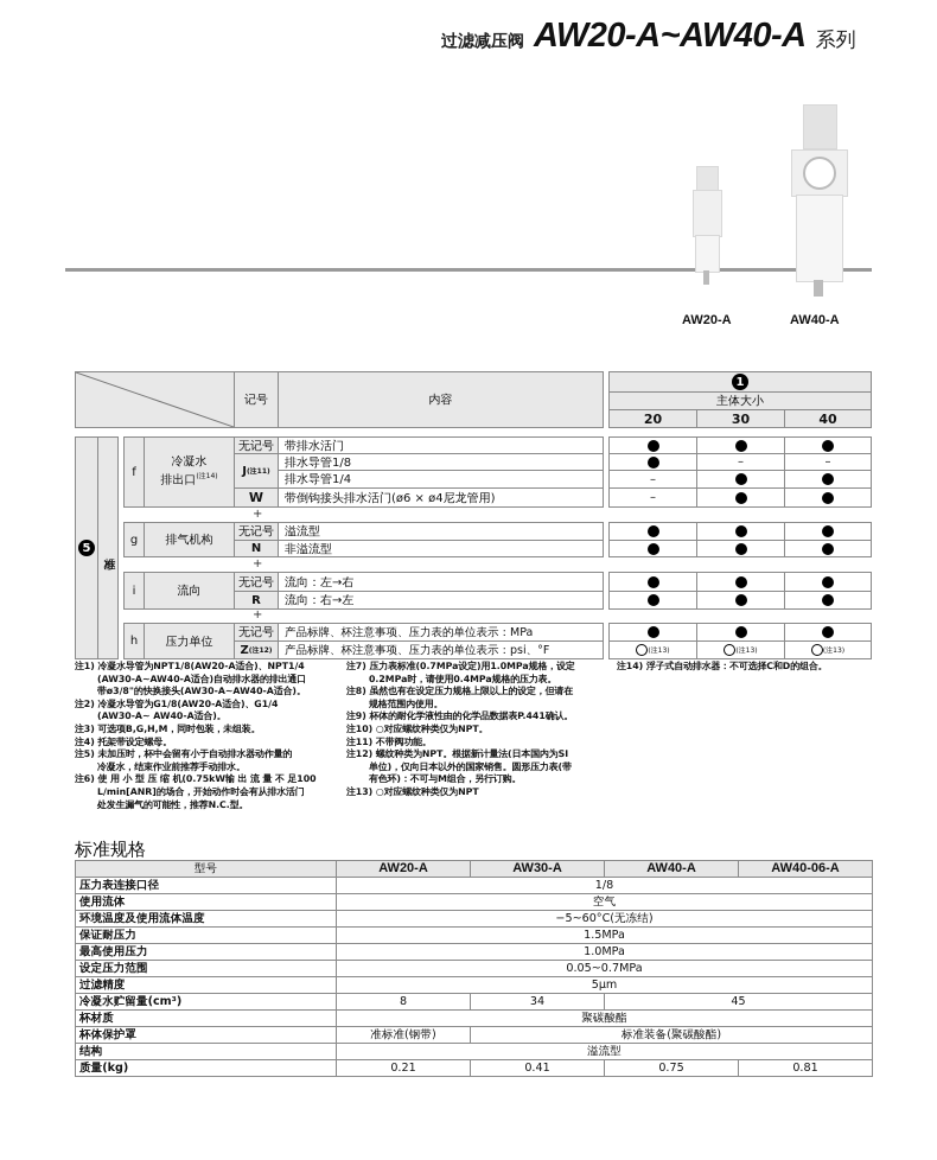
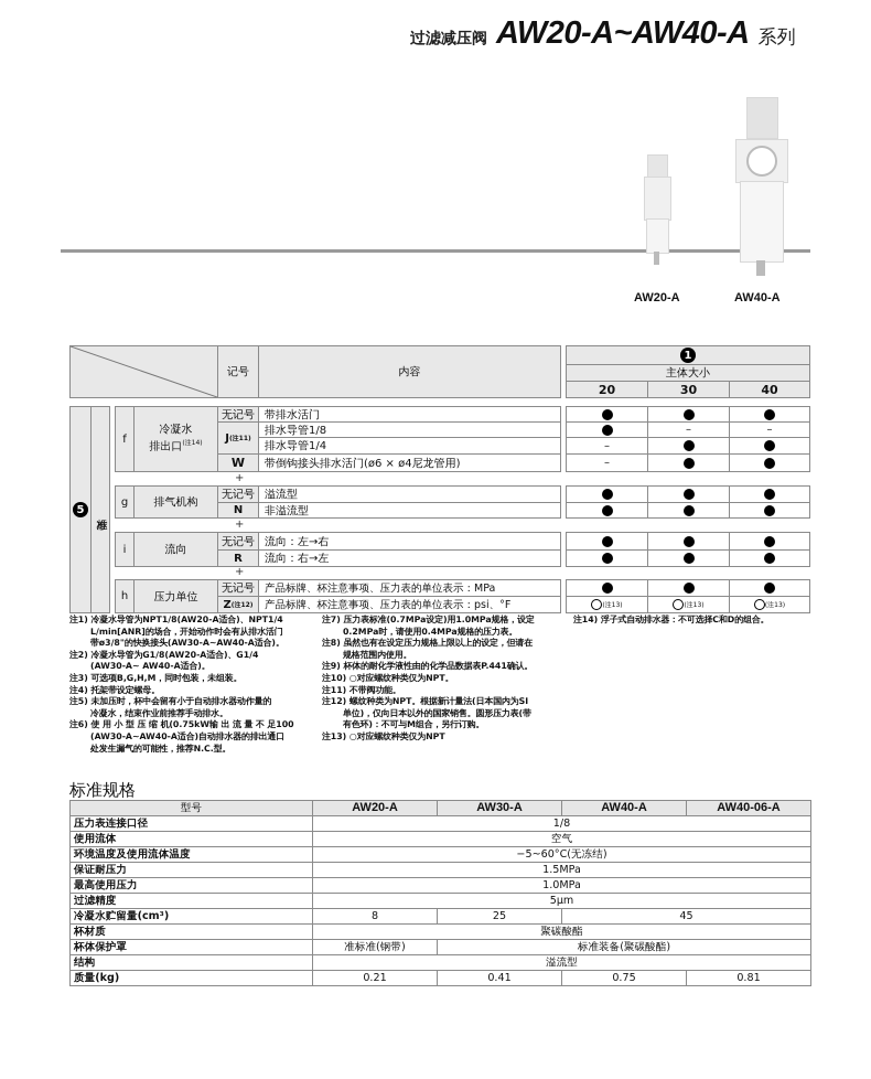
  过滤减压阀
  AW20-A~AW40-A
  系列
  AW20-A
  AW40-A
  记号
  内容
  1
  主体大小
  20
  30
  40
  5
  f
  冷凝水
  无记号
  J
  W
  带排水活门
  排水导管1/8
  排水导管1/4
  带倒钩接头排水活门(ø6 × ø4尼龙管用)
  +
  g
  排气机构
  无记号
  N
  溢流型
  非溢流型
  +
  i
  流向
  无记号
  R
  流向：左→右
  流向：右→左
  +
  h
  压力单位
  无记号
  Z
  产品标牌、杯注意事项、压力表的单位表示：MPa
  产品标牌、杯注意事项、压力表的单位表示：psi、°F
  –
  –
  –
  –
  注1) 冷凝水导管为NPT1/8(AW20-A适合)、NPT1/4
- (AW30-A~AW40-A适合)自动排水器的排出通口
+ L/min[ANR]的场合，开始动作时会有从排水活门
  带ø3/8"的快换接头(AW30-A~AW40-A适合)。
  注2) 冷凝水导管为G1/8(AW20-A适合)、G1/4
  (AW30-A~ AW40-A适合)。
  注3) 可选项B,G,H,M，同时包装，未组装。
  注4) 托架带设定螺母。
  注5) 未加压时，杯中会留有小于自动排水器动作量的
  冷凝水，结束作业前推荐手动排水。
  注6) 使 用 小 型 压 缩 机(0.75kW输 出 流 量 不 足100
- L/min[ANR]的场合，开始动作时会有从排水活门
+ (AW30-A~AW40-A适合)自动排水器的排出通口
  处发生漏气的可能性，推荐N.C.型。
  注7) 压力表标准(0.7MPa设定)用1.0MPa规格，设定
  0.2MPa时，请使用0.4MPa规格的压力表。
  注8) 虽然也有在设定压力规格上限以上的设定，但请在
  规格范围内使用。
  注9) 杯体的耐化学液性由的化学品数据表P.441确认。
  注10) ○对应螺纹种类仅为NPT。
  注11) 不带阀功能。
  注12) 螺纹种类为NPT。根据新计量法(日本国内为SI
  单位)，仅向日本以外的国家销售。圆形压力表(带
  有色环)：不可与M组合，另行订购。
  注13) ○对应螺纹种类仅为NPT
  注14) 浮子式自动排水器：不可选择C和D的组合。
  标准规格
  型号	AW20-A	AW30-A	AW40-A	AW40-06-A
  压力表连接口径	1/8
  使用流体	空气
  环境温度及使用流体温度	−5~60°C(无冻结)
  保证耐压力	1.5MPa
  最高使用压力	1.0MPa
- 设定压力范围	0.05~0.7MPa
  过滤精度	5μm
- 冷凝水贮留量(cm³)	8	34	45
+ 冷凝水贮留量(cm³)	8	25	45
  杯材质	聚碳酸酯
  杯体保护罩	准标准(钢带)	标准装备(聚碳酸酯)
  结构	溢流型
  质量(kg)	0.21	0.41	0.75	0.81
